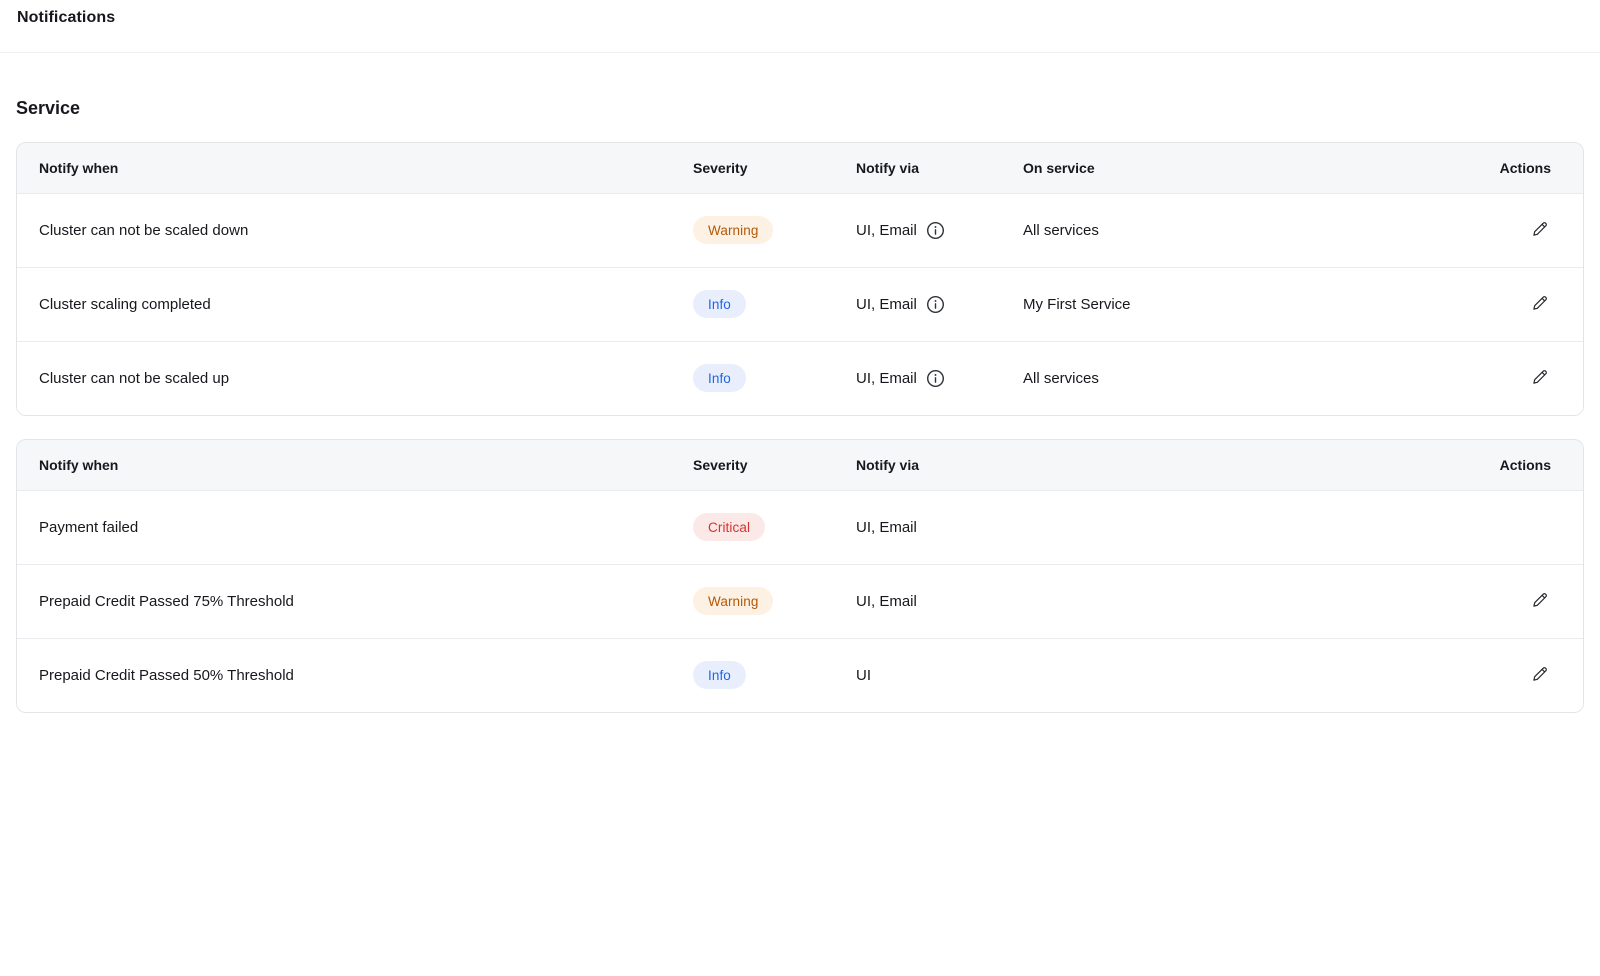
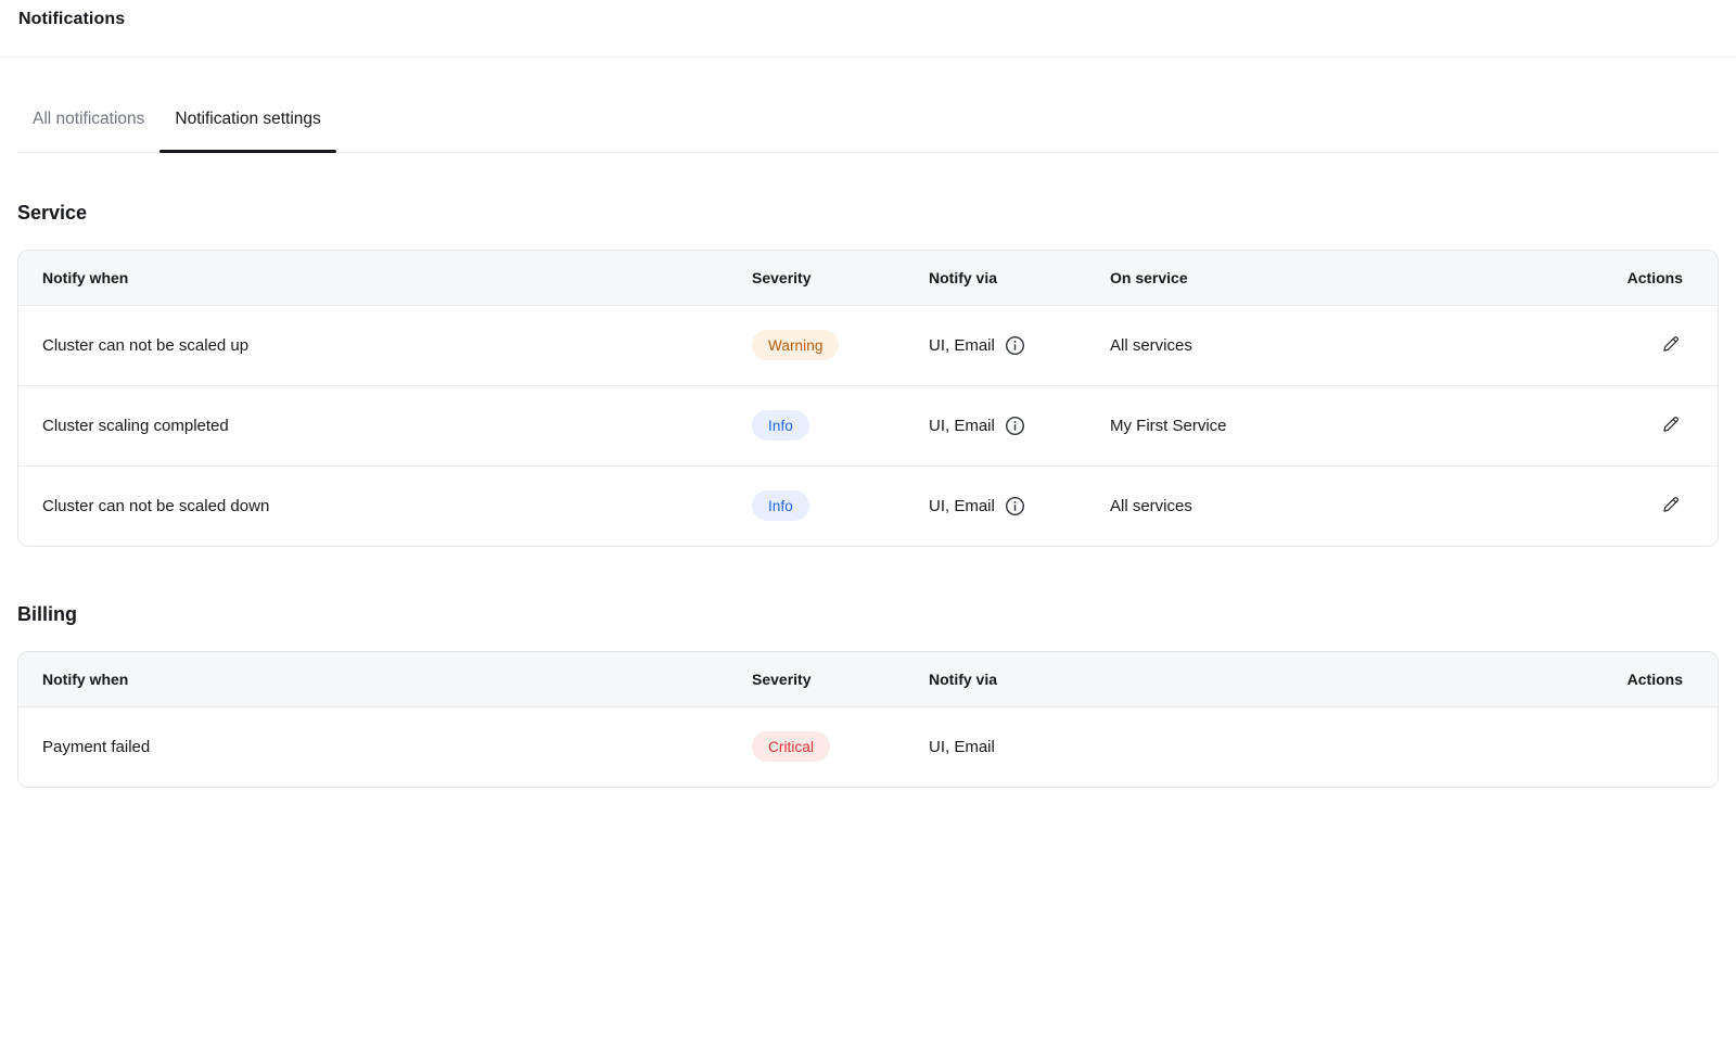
  Notifications
+ All notifications
+ Notification settings
  Service
  Notify when	Severity	Notify via	On service	Actions
- Cluster can not be scaled down	Warning	UI, Email	All services
+ Cluster can not be scaled up	Warning	UI, Email	All services
  Cluster scaling completed	Info	UI, Email	My First Service
- Cluster can not be scaled up	Info	UI, Email	All services
+ Cluster can not be scaled down	Info	UI, Email	All services
+ Billing
  Notify when	Severity	Notify via	Actions
  Payment failed	Critical	UI, Email
- Prepaid Credit Passed 75% Threshold	Warning	UI, Email
- Prepaid Credit Passed 50% Threshold	Info	UI
